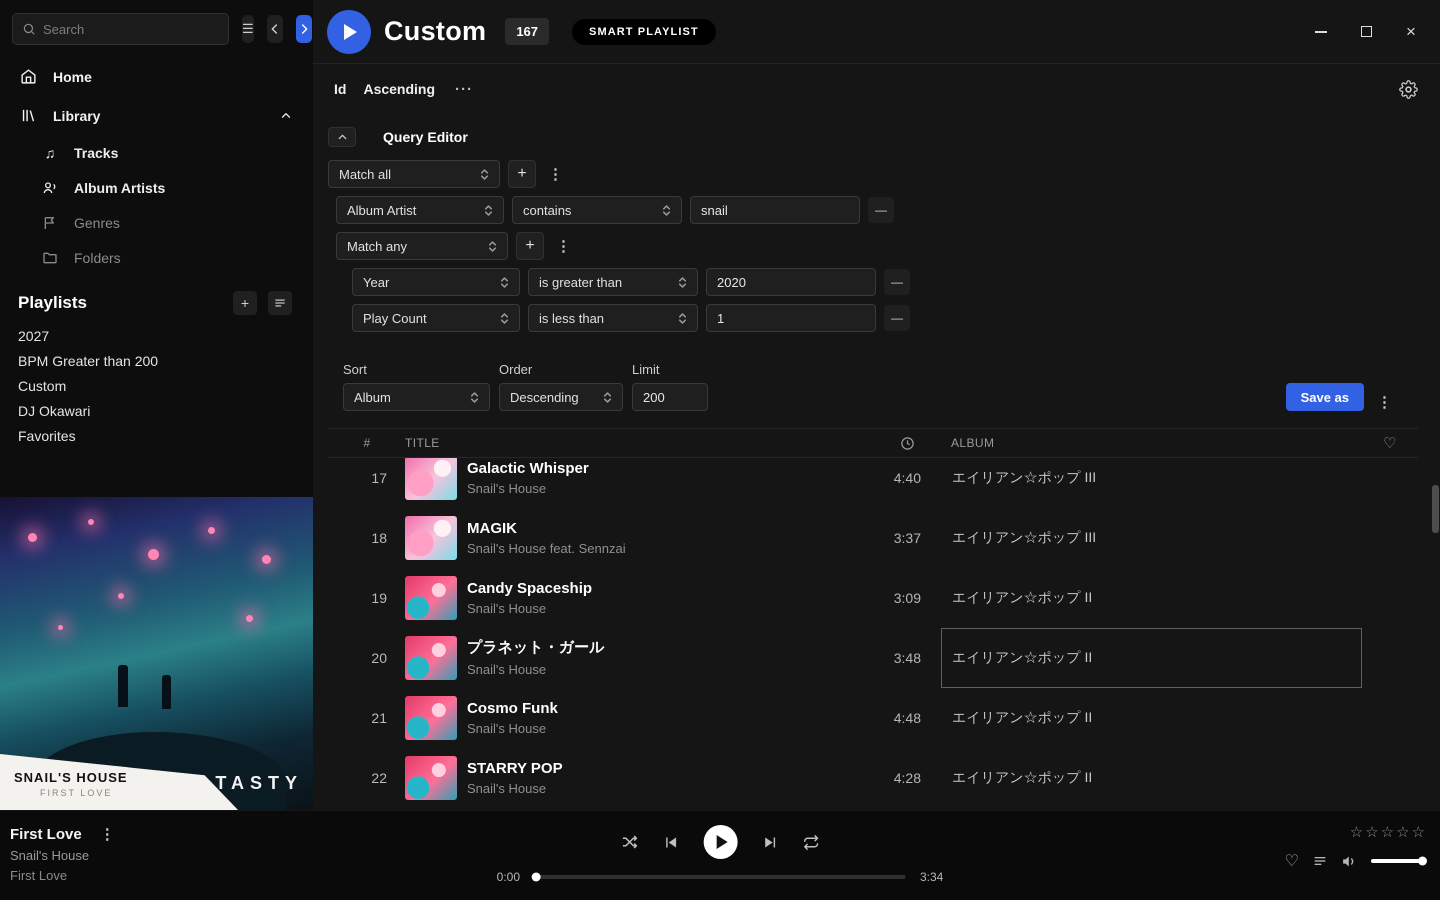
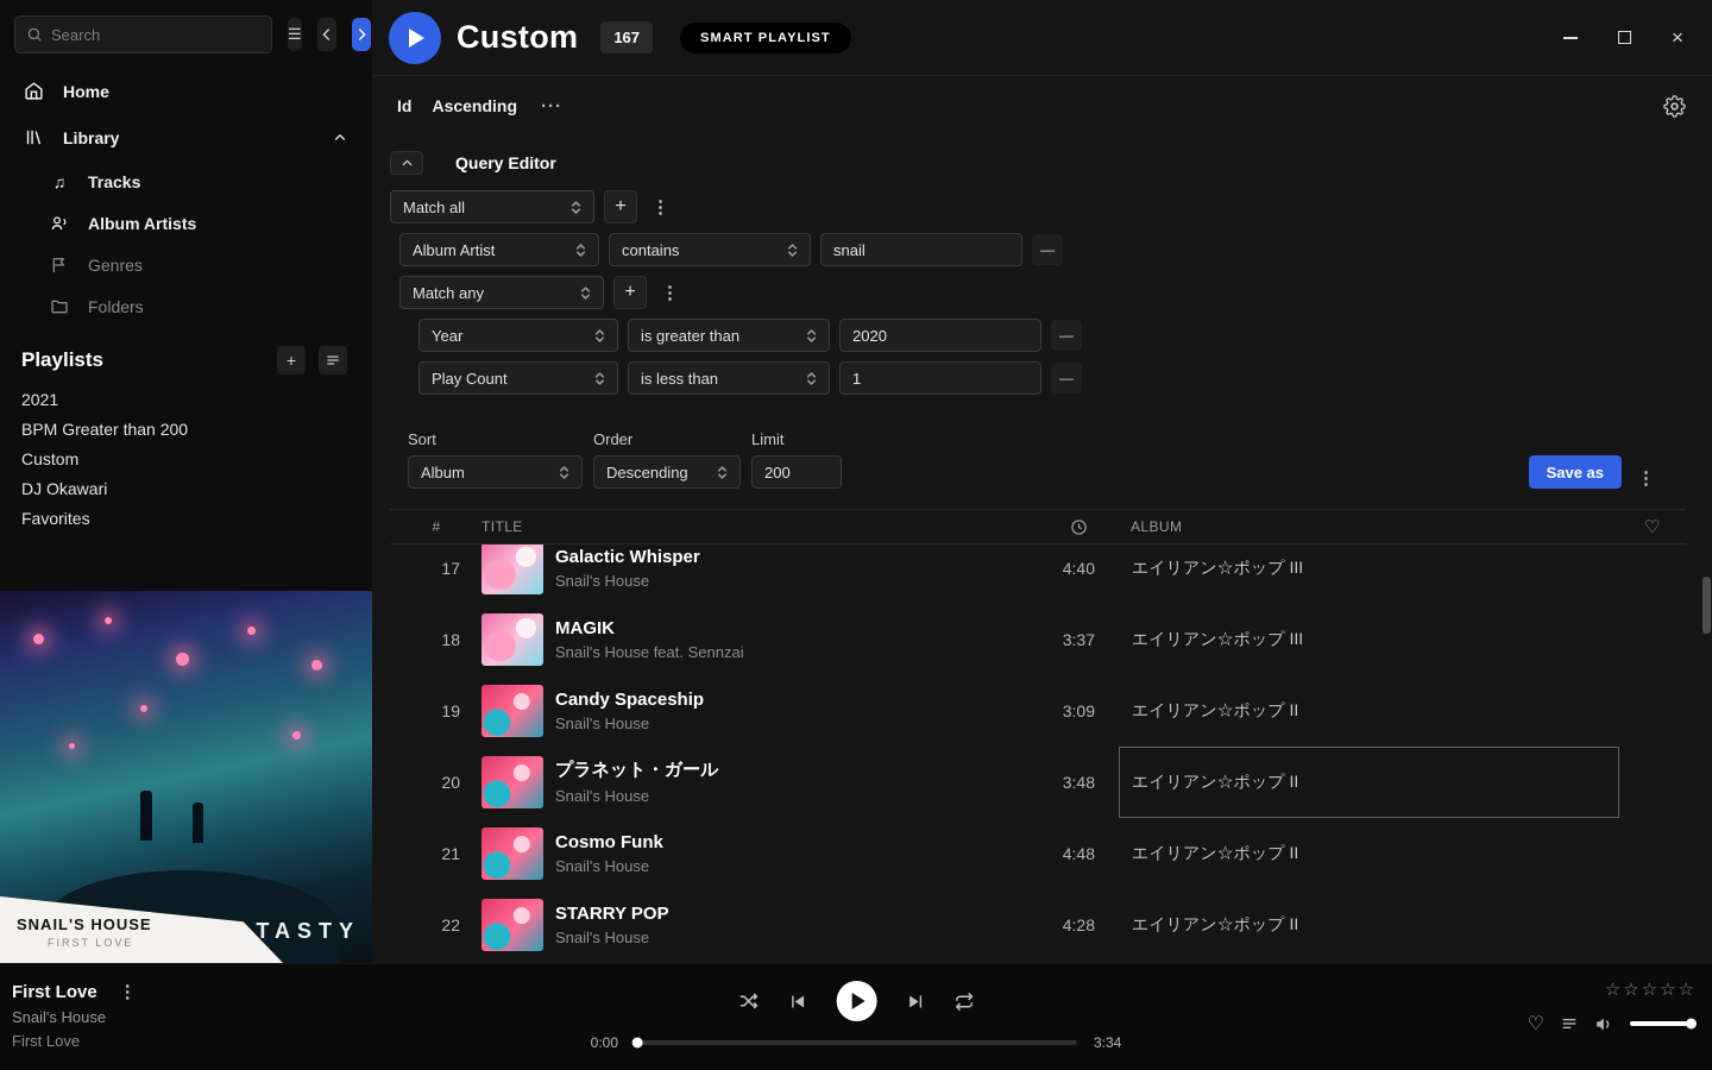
  Search
  ☰
  Home
  Library
  ♫
  Tracks
  Album Artists
  Genres
  Folders
  Playlists
  +
- 2027
+ 2021
  BPM Greater than 200
  Custom
  DJ Okawari
  Favorites
  SNAIL'S HOUSE
  FIRST LOVE
  TASTY
  Custom
  167
  SMART PLAYLIST
  ×
  Id
  Ascending
  ···
  Query Editor
  Match all
  +
  ⋮
  Album Artist
  contains
  snail
  —
  Match any
  +
  ⋮
  Year
  is greater than
  2020
  —
  Play Count
  is less than
  1
  —
  Sort
  Album
  Order
  Descending
  Limit
  200
  Save as
  ⋮
  #
  TITLE
  ALBUM
  ♡
  17
  Galactic Whisper
  Snail's House
  4:40
  エイリアン☆ポップ III
  18
  MAGIK
  Snail's House feat. Sennzai
  3:37
  エイリアン☆ポップ III
  19
  Candy Spaceship
  Snail's House
  3:09
  エイリアン☆ポップ II
  20
  プラネット・ガール
  Snail's House
  3:48
  エイリアン☆ポップ II
  21
  Cosmo Funk
  Snail's House
  4:48
  エイリアン☆ポップ II
  22
  STARRY POP
  Snail's House
  4:28
  エイリアン☆ポップ II
  First Love
  ⋮
  Snail's House
  First Love
  0:00
  3:34
  ☆
  ☆
  ☆
  ☆
  ☆
  ♡
